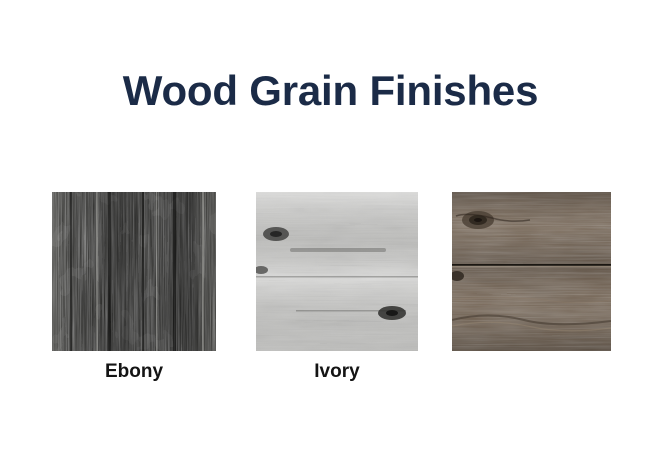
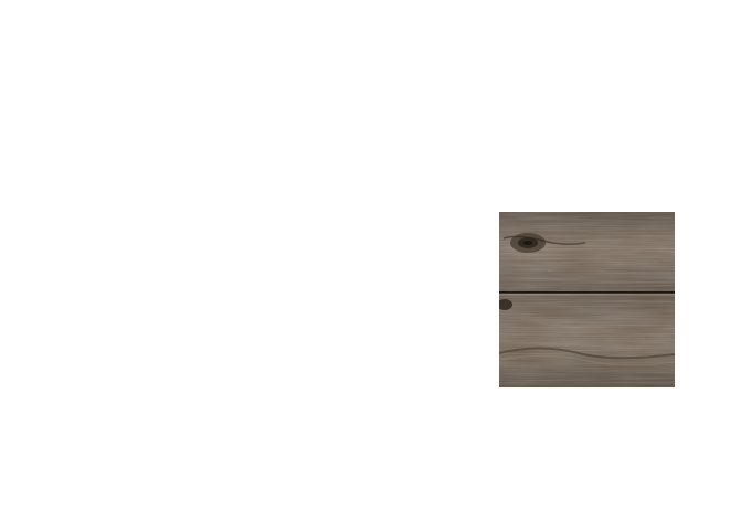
- Wood Grain Finishes
- Ebony
- Ivory
